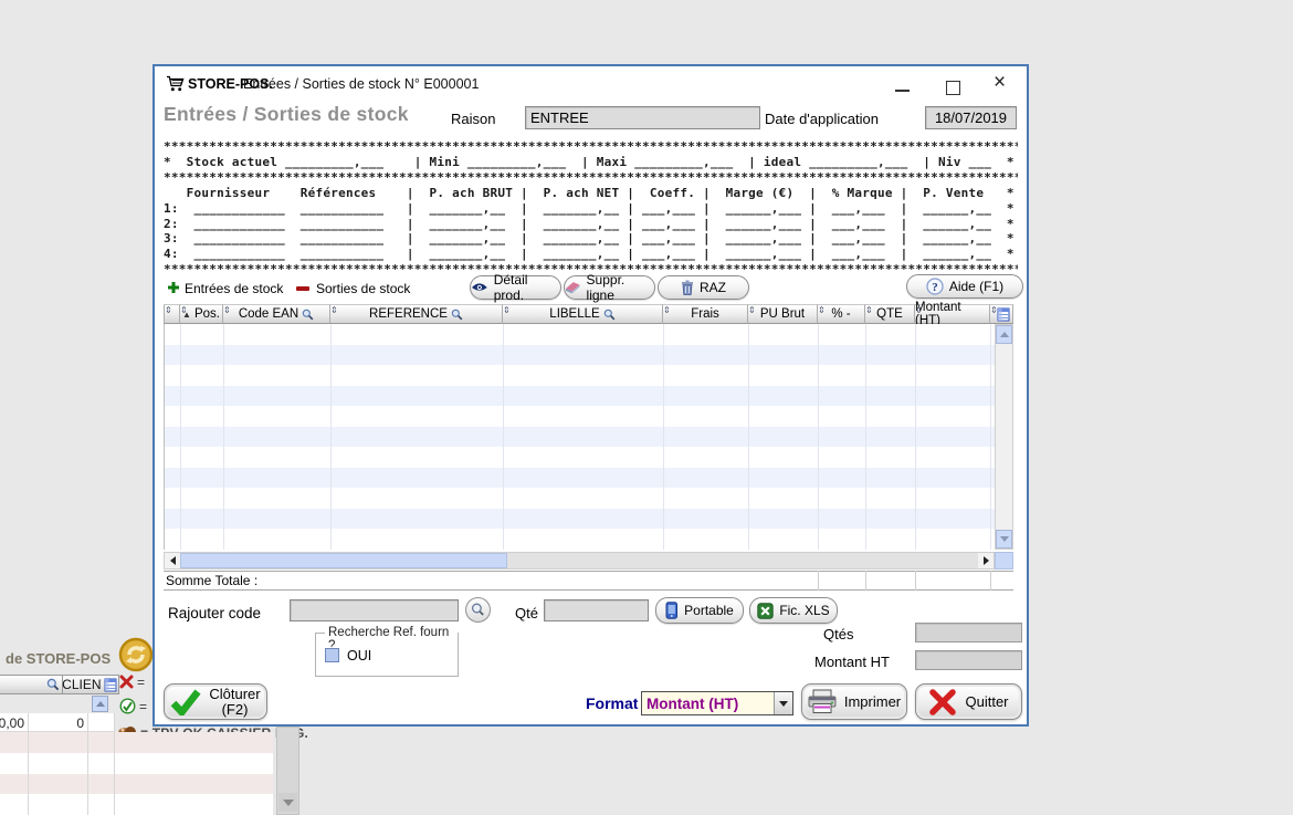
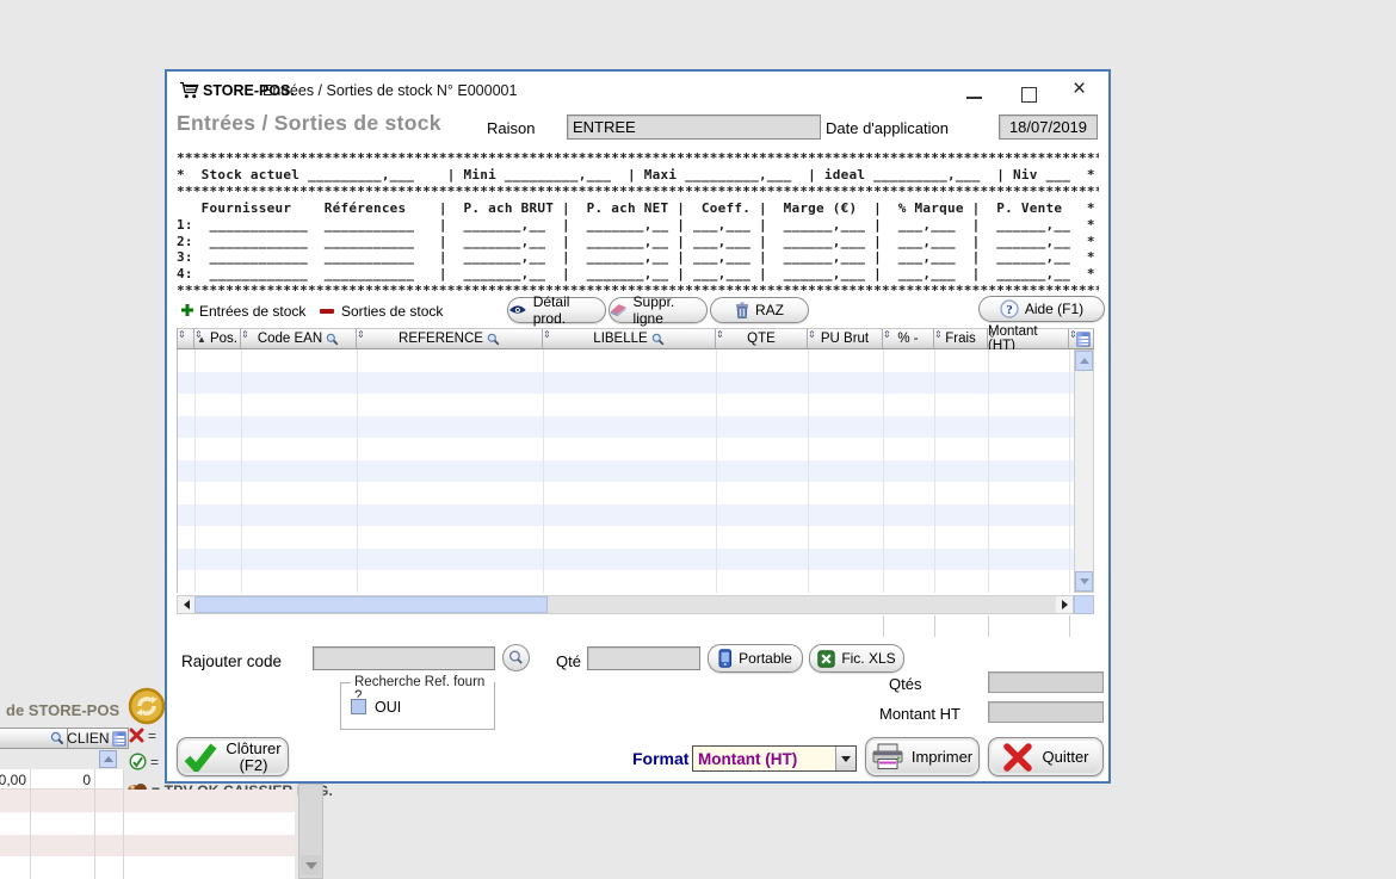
  de STORE-POS
  CLIEN
  =
  =
  0,00
  0
  STORE-POS.
  Entrées / Sorties de stock N° E000001
  ×
  Entrées / Sorties de stock
  Raison
  ENTREE
  Date d'application
  18/07/2019
  ****************************************************************************************************************
  * Stock actuel _________,___ | Mini _________,___ | Maxi _________,___ | ideal _________,___ | Niv ___ *
  ****************************************************************************************************************
  Fournisseur Références | P. ach BRUT | P. ach NET | Coeff. | Marge (€) | % Marque | P. Vente *
  1: ____________ ___________ | _______,__ | _______,__ | ___,___ | ______,___ | ___,___ | ______,__ *
  2: ____________ ___________ | _______,__ | _______,__ | ___,___ | ______,___ | ___,___ | ______,__ *
  3: ____________ ___________ | _______,__ | _______,__ | ___,___ | ______,___ | ___,___ | ______,__ *
  4: ____________ ___________ | _______,__ | _______,__ | ___,___ | ______,___ | ___,___ | ______,__ *
  ****************************************************************************************************************
  Entrées de stock
  Sorties de stock
  Détail prod.
  Suppr. ligne
  RAZ
  ?
  Aide (F1)
  ⇕
  ⇕
  ▲
  Pos.
  ⇕
  Code EAN
  ⇕
  REFERENCE
  ⇕
  LIBELLE
  ⇕
- Frais
+ QTE
  ⇕
  PU Brut
  ⇕
  % -
  ⇕
- QTE
+ Frais
  ⇕
  Montant (HT)
  ⇕
- Somme Totale :
  Rajouter code
  Qté
  Portable
  Fic. XLS
  Qtés
  Montant HT
  Recherche Ref. fourn ?
  OUI
  Clôturer
  (F2)
  Format
  Montant (HT)
  Imprimer
  Quitter
